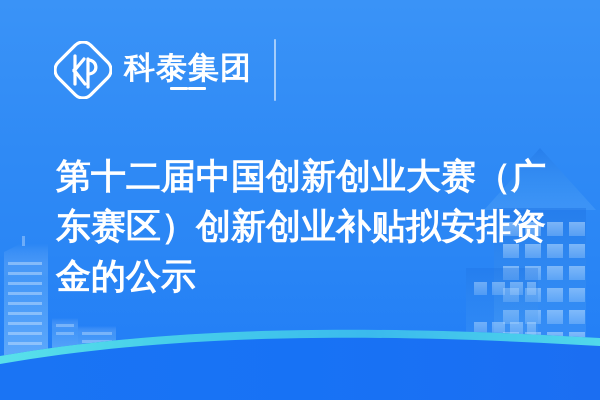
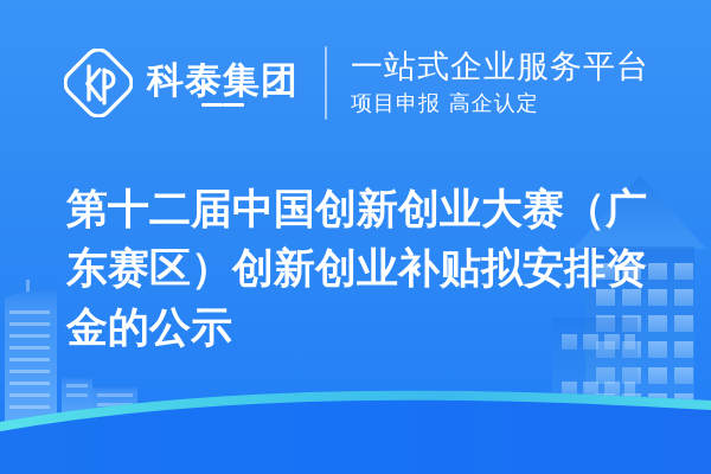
  科泰集团
+ 一站式企业服务平台
+ 项目申报 高企认定
  第十二届中国创新创业大赛（广东赛区）创新创业补贴拟安排资金的公示
